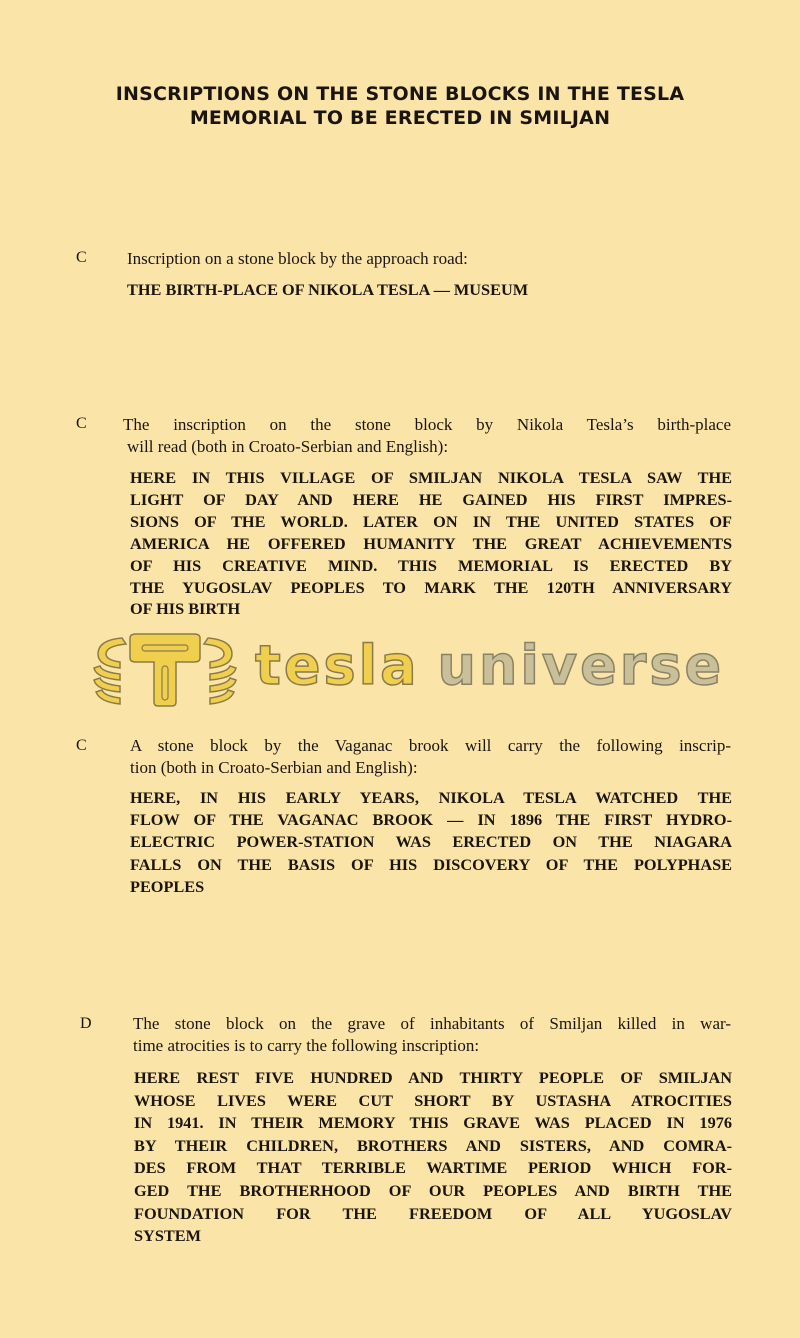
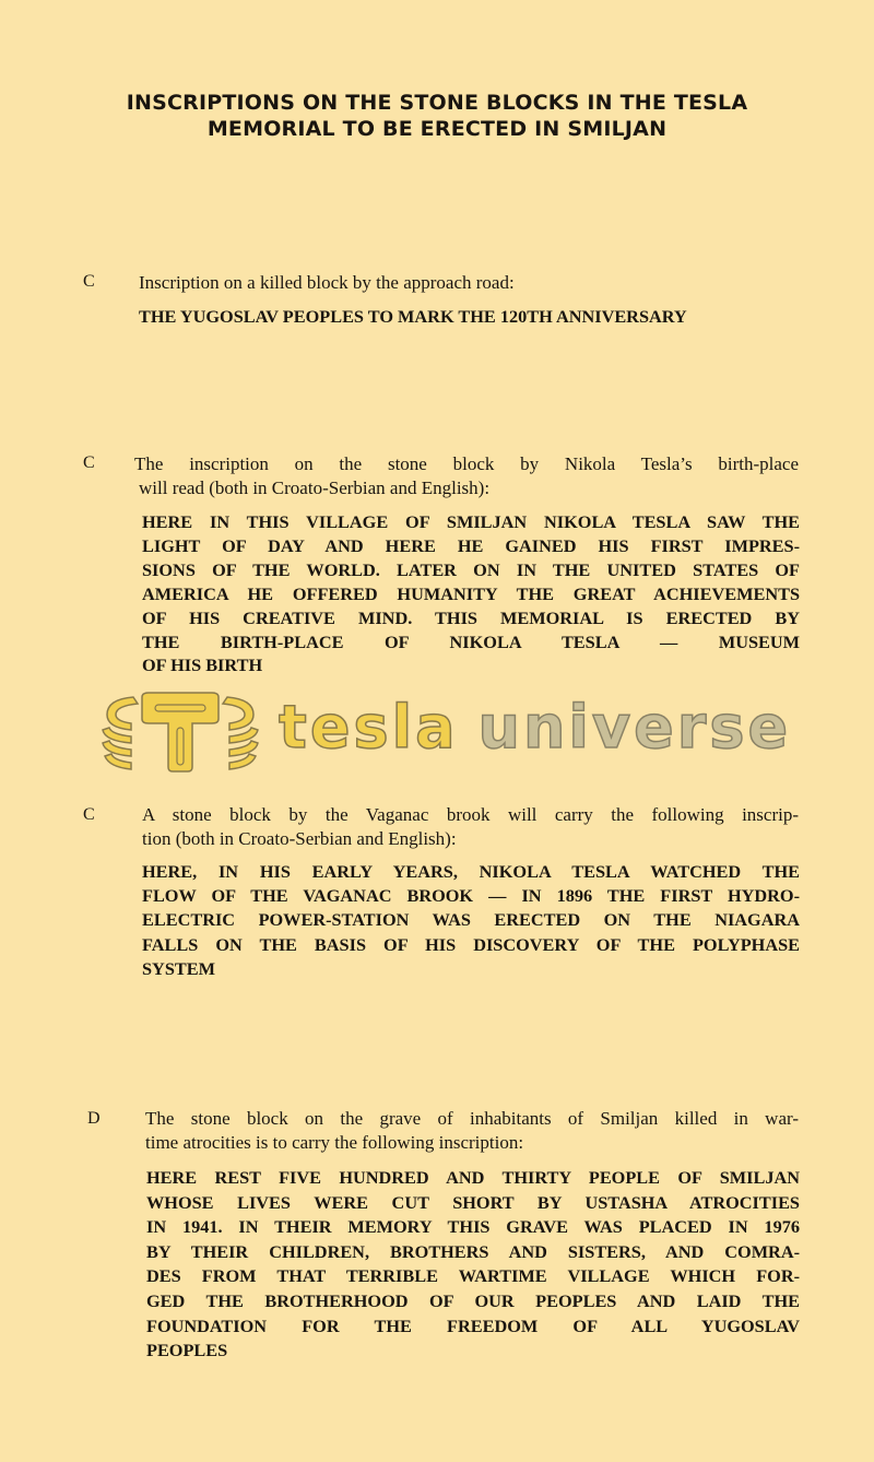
  INSCRIPTIONS ON THE STONE BLOCKS IN THE TESLA
  MEMORIAL TO BE ERECTED IN SMILJAN
  C
- Inscription on a stone block by the approach road:
+ Inscription on a killed block by the approach road:
- THE BIRTH-PLACE OF NIKOLA TESLA — MUSEUM
+ THE YUGOSLAV PEOPLES TO MARK THE 120TH ANNIVERSARY
  C
  The inscription on the stone block by Nikola Tesla’s birth-place
  will read (both in Croato-Serbian and English):
  HERE IN THIS VILLAGE OF SMILJAN NIKOLA TESLA SAW THE
  LIGHT OF DAY AND HERE HE GAINED HIS FIRST IMPRES-
  SIONS OF THE WORLD. LATER ON IN THE UNITED STATES OF
  AMERICA HE OFFERED HUMANITY THE GREAT ACHIEVEMENTS
  OF HIS CREATIVE MIND. THIS MEMORIAL IS ERECTED BY
- THE YUGOSLAV PEOPLES TO MARK THE 120TH ANNIVERSARY
+ THE BIRTH-PLACE OF NIKOLA TESLA — MUSEUM
  OF HIS BIRTH
  tesla universe
  C
  A stone block by the Vaganac brook will carry the following inscrip-
  tion (both in Croato-Serbian and English):
  HERE, IN HIS EARLY YEARS, NIKOLA TESLA WATCHED THE
  FLOW OF THE VAGANAC BROOK — IN 1896 THE FIRST HYDRO-
  ELECTRIC POWER-STATION WAS ERECTED ON THE NIAGARA
  FALLS ON THE BASIS OF HIS DISCOVERY OF THE POLYPHASE
- PEOPLES
+ SYSTEM
  D
  The stone block on the grave of inhabitants of Smiljan killed in war-
  time atrocities is to carry the following inscription:
  HERE REST FIVE HUNDRED AND THIRTY PEOPLE OF SMILJAN
  WHOSE LIVES WERE CUT SHORT BY USTASHA ATROCITIES
  IN 1941. IN THEIR MEMORY THIS GRAVE WAS PLACED IN 1976
  BY THEIR CHILDREN, BROTHERS AND SISTERS, AND COMRA-
- DES FROM THAT TERRIBLE WARTIME PERIOD WHICH FOR-
+ DES FROM THAT TERRIBLE WARTIME VILLAGE WHICH FOR-
- GED THE BROTHERHOOD OF OUR PEOPLES AND BIRTH THE
+ GED THE BROTHERHOOD OF OUR PEOPLES AND LAID THE
  FOUNDATION FOR THE FREEDOM OF ALL YUGOSLAV
- SYSTEM
+ PEOPLES
